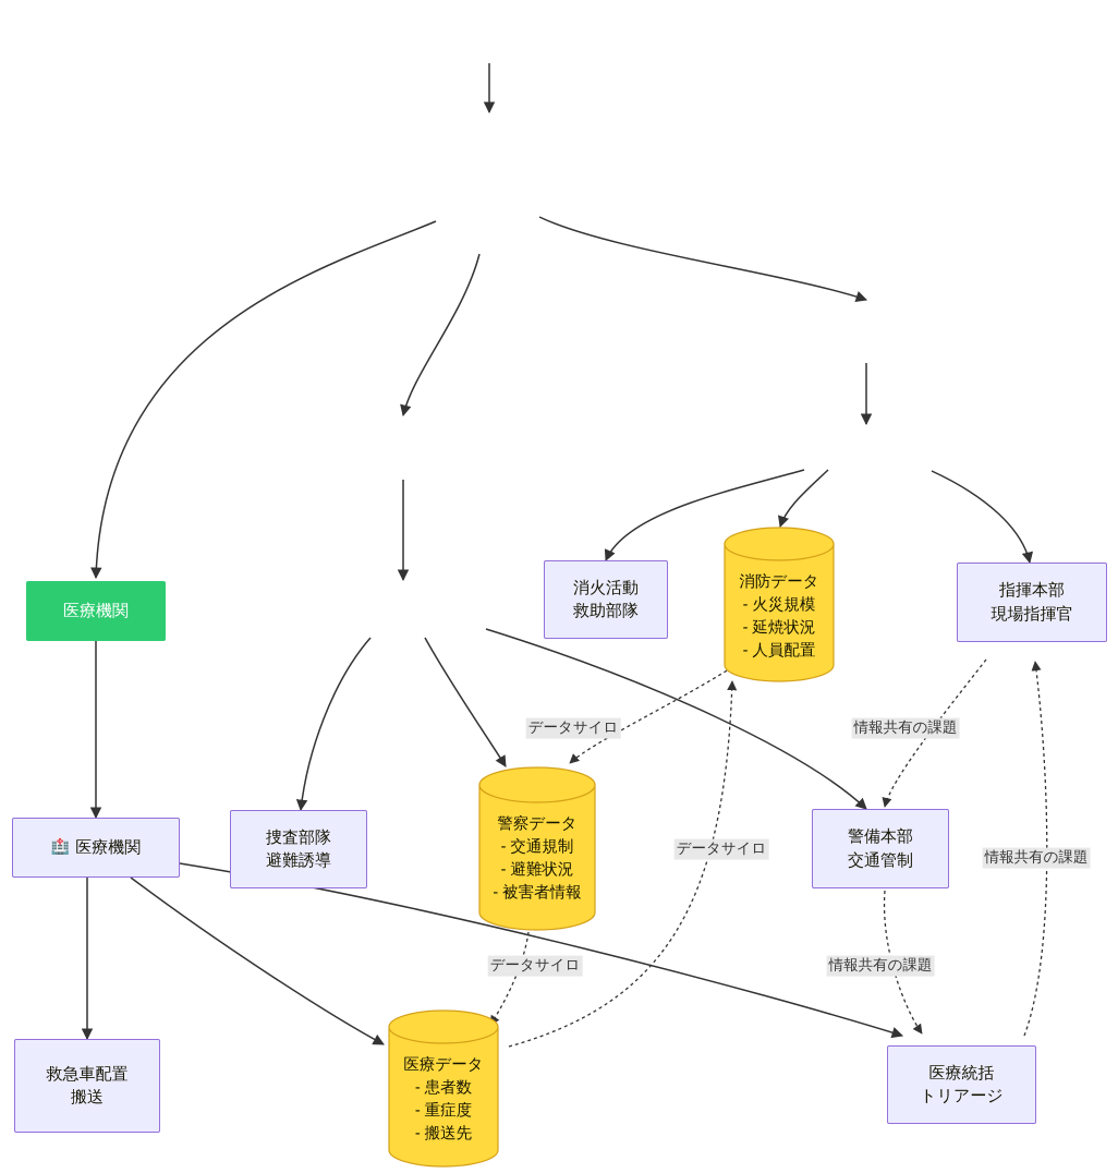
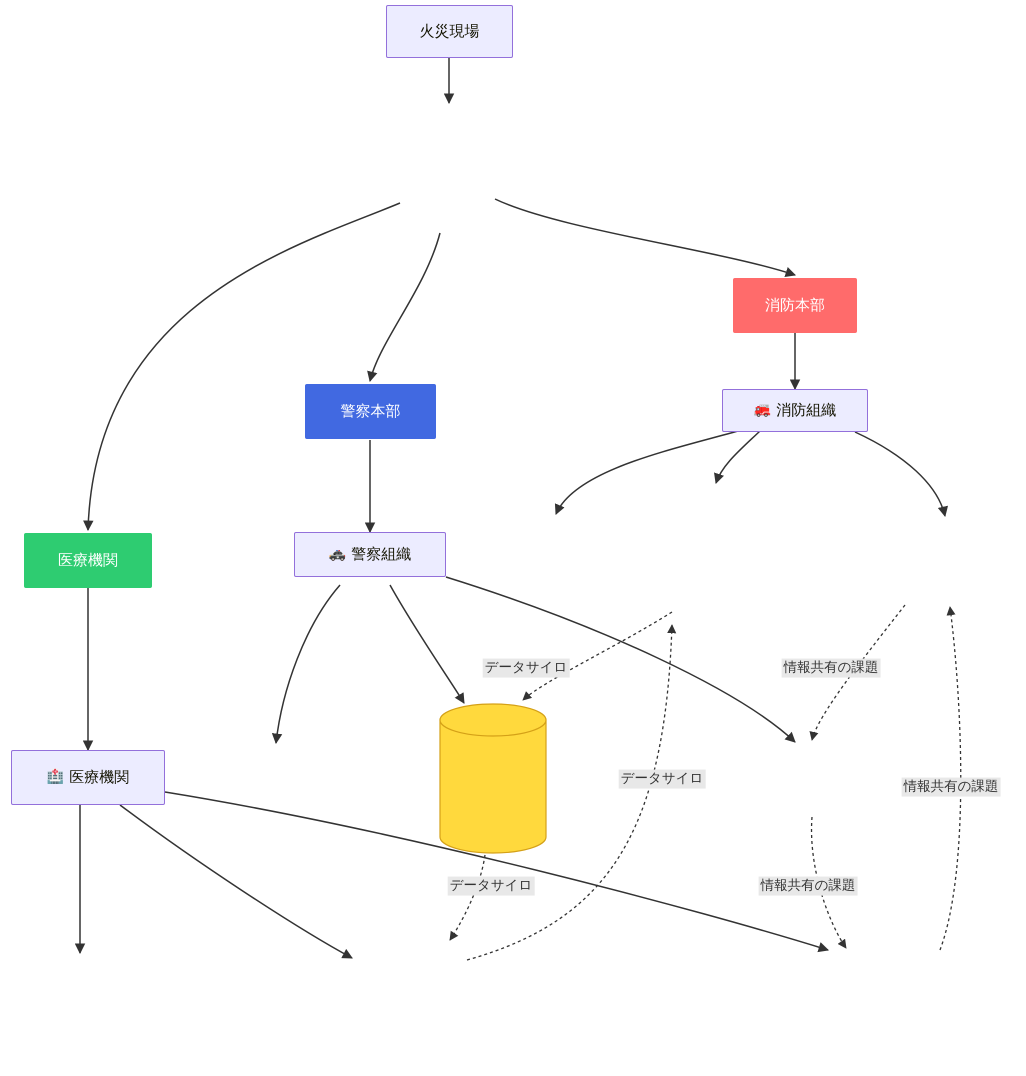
+ 火災現場
+ 消防本部
+ 警察本部
  医療機関
+ 🚒
+ 消防組織
+ 🚓
+ 警察組織
  🏥
  医療機関
- 消火活動
- 救助部隊
- 指揮本部
- 現場指揮官
- 捜査部隊
- 避難誘導
- 警備本部
- 交通管制
- 救急車配置
- 搬送
- 医療統括
- トリアージ
- 消防データ
- - 火災規模
- - 延焼状況
- - 人員配置
- 警察データ
- - 交通規制
- - 避難状況
- - 被害者情報
- 医療データ
- - 患者数
- - 重症度
- - 搬送先
  データサイロ
  情報共有の課題
  データサイロ
  情報共有の課題
  データサイロ
  情報共有の課題
